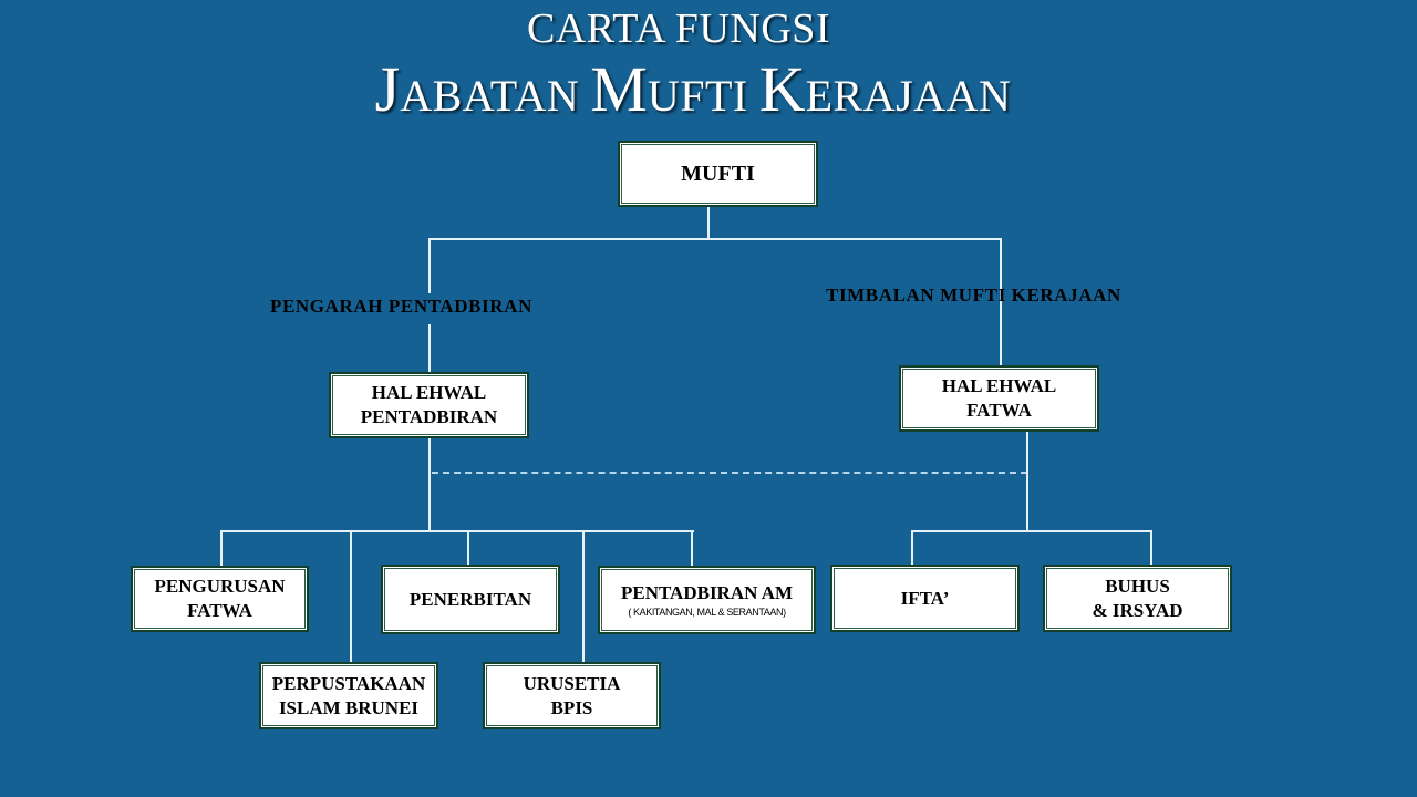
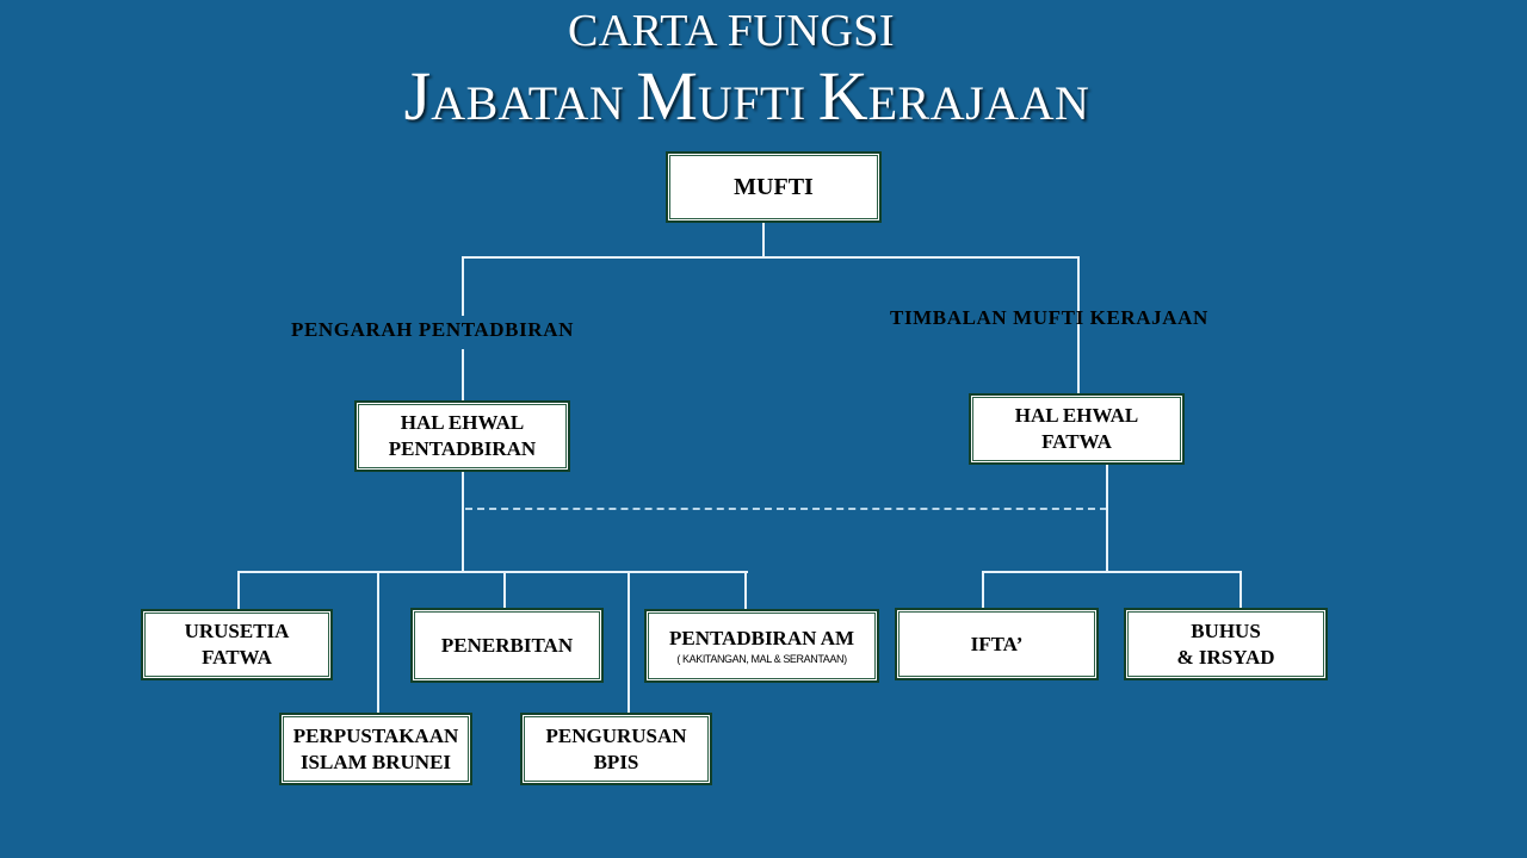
  CARTA FUNGSI
  JABATAN MUFTI KERAJAAN
  PENGARAH PENTADBIRAN
  TIMBALAN MUFTI KERAJAAN
  MUFTI
  HAL EHWAL
  PENTADBIRAN
  HAL EHWAL
  FATWA
- PENGURUSAN
+ URUSETIA
  FATWA
  PERPUSTAKAAN
  ISLAM BRUNEI
  PENERBITAN
- URUSETIA
+ PENGURUSAN
  BPIS
  PENTADBIRAN AM
  ( KAKITANGAN, MAL & SERANTAAN)
  IFTA’
  BUHUS
  & IRSYAD
